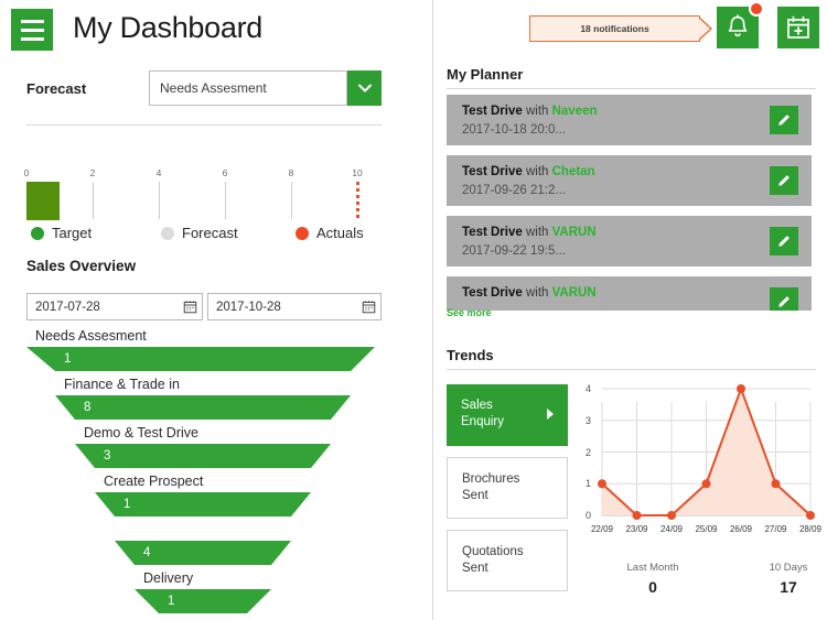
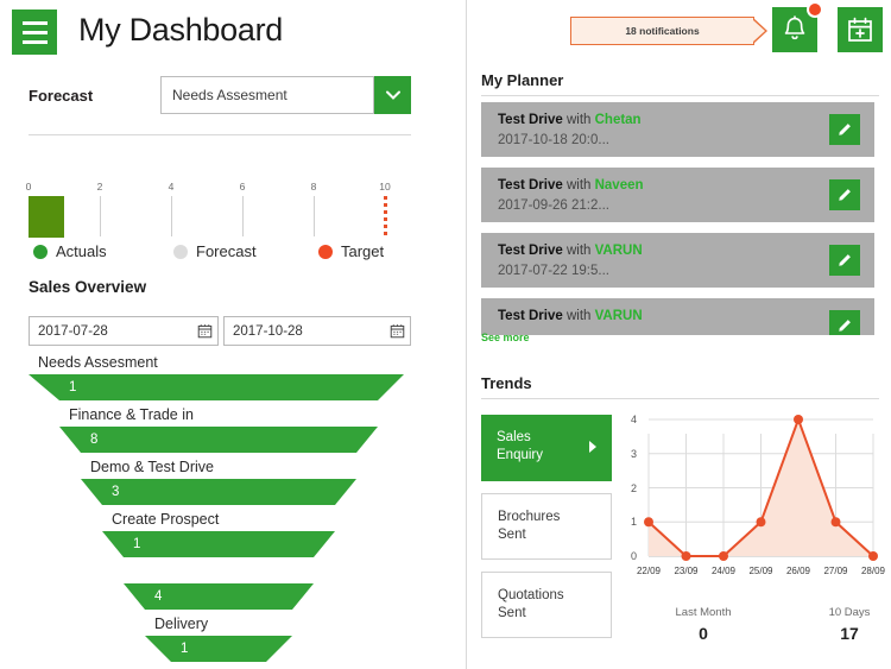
  My Dashboard
  Forecast
  Needs Assesment
  0
  2
  4
  6
  8
  10
- Target
+ Actuals
  Forecast
- Actuals
+ Target
  Sales Overview
  2017-07-28
  2017-10-28
  Needs Assesment
  1
  Finance & Trade in
  8
  Demo & Test Drive
  3
  Create Prospect
  1
  4
  Delivery
  1
  My Planner
- Test Drive with Naveen
+ Test Drive with Chetan
  2017-10-18 20:0...
- Test Drive with Chetan
+ Test Drive with Naveen
  2017-09-26 21:2...
  Test Drive with VARUN
- 2017-09-22 19:5...
+ 2017-07-22 19:5...
  Test Drive with VARUN
  See more
  Trends
  Sales
  Enquiry
  Brochures
  Sent
  Quotations
  Sent
  0
  1
  2
  3
  4
  22/09
  23/09
  24/09
  25/09
  26/09
  27/09
  28/09
  Last Month
  0
  10 Days
  17
  18 notifications
